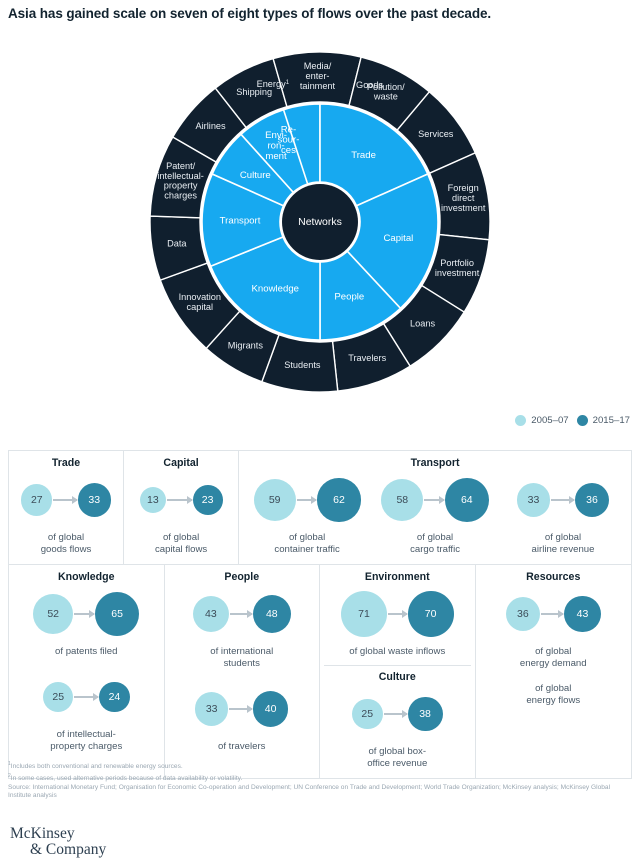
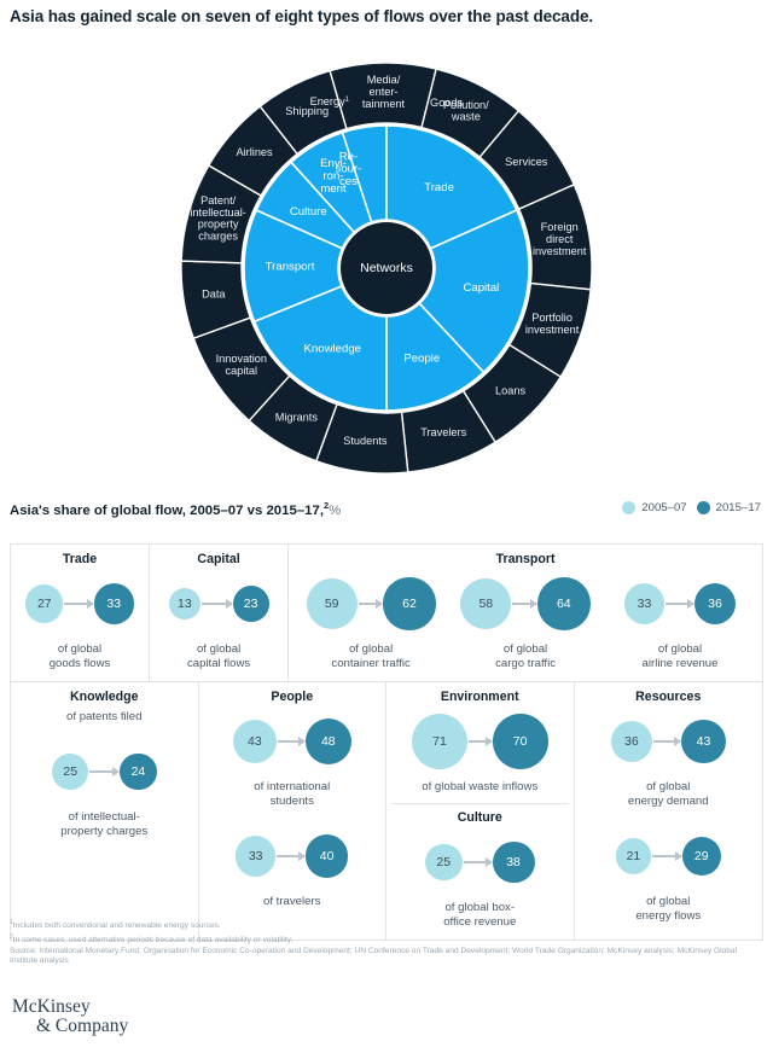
  Asia has gained scale on seven of eight types of flows over the past decade.
  Re- sour- ces
  Trade
  Capital
  People
  Knowledge
  Transport
  Culture
  Envi- ron- ment
  Energy
  Goods
  Services
  Foreign direct investment
  Portfolio investment
  Loans
  Travelers
  Students
  Migrants
  Innovation capital
  Data
  Patent/ intellectual- property charges
  Airlines
  Shipping
  Media/ enter- tainment
  Pollution/ waste
  Networks
+ Asia's share of global flow, 2005–07 vs 2015–17,2%
  2005–07
  2015–17
  Trade
  27
  33
  of global
  goods flows
  Capital
  13
  23
  of global
  capital flows
  Transport
  59
  62
  of global
  container traffic
  58
  64
  of global
  cargo traffic
  33
  36
  of global
  airline revenue
  Knowledge
- 52
- 65
  of patents filed
  25
  24
  of intellectual-
  property charges
  People
  43
  48
  of international
  students
  33
  40
  of travelers
  Environment
  71
  70
  of global waste inflows
  Culture
  25
  38
  of global box-
  office revenue
  Resources
  36
  43
  of global
  energy demand
+ 21
+ 29
  of global
  energy flows
  McKinsey
  & Company
